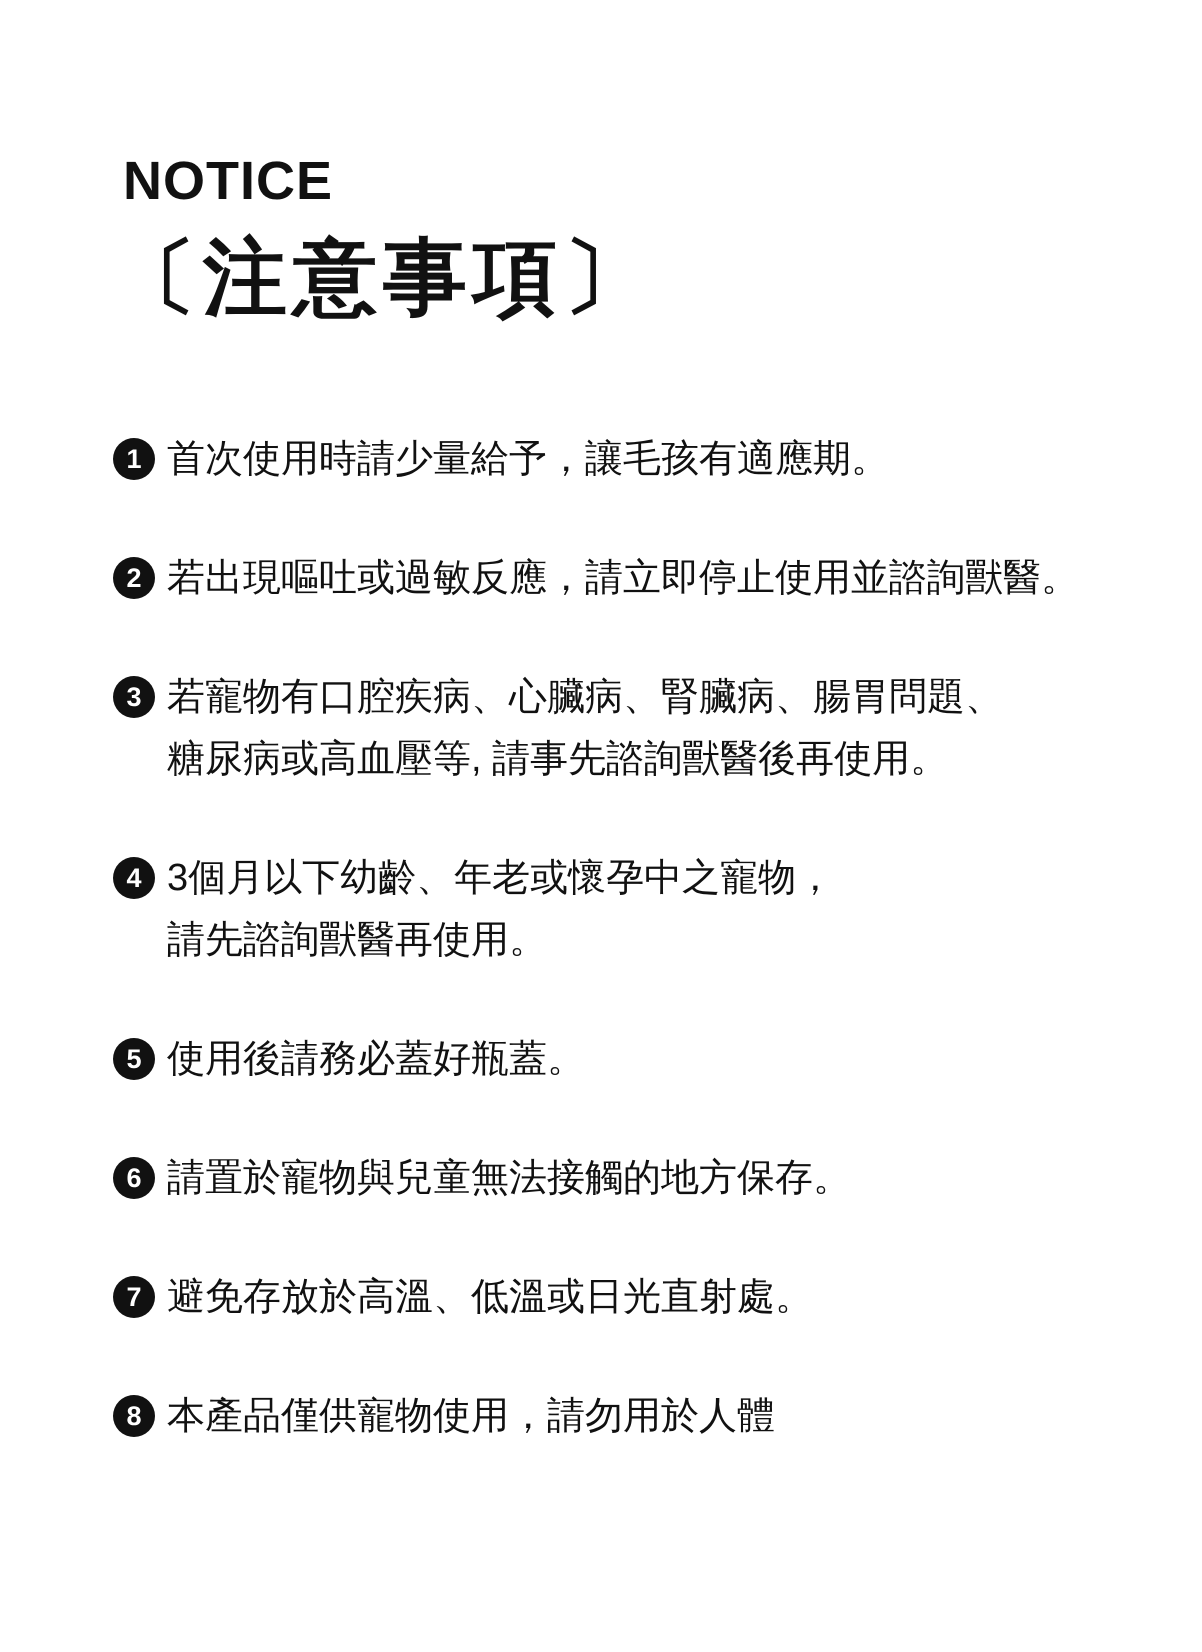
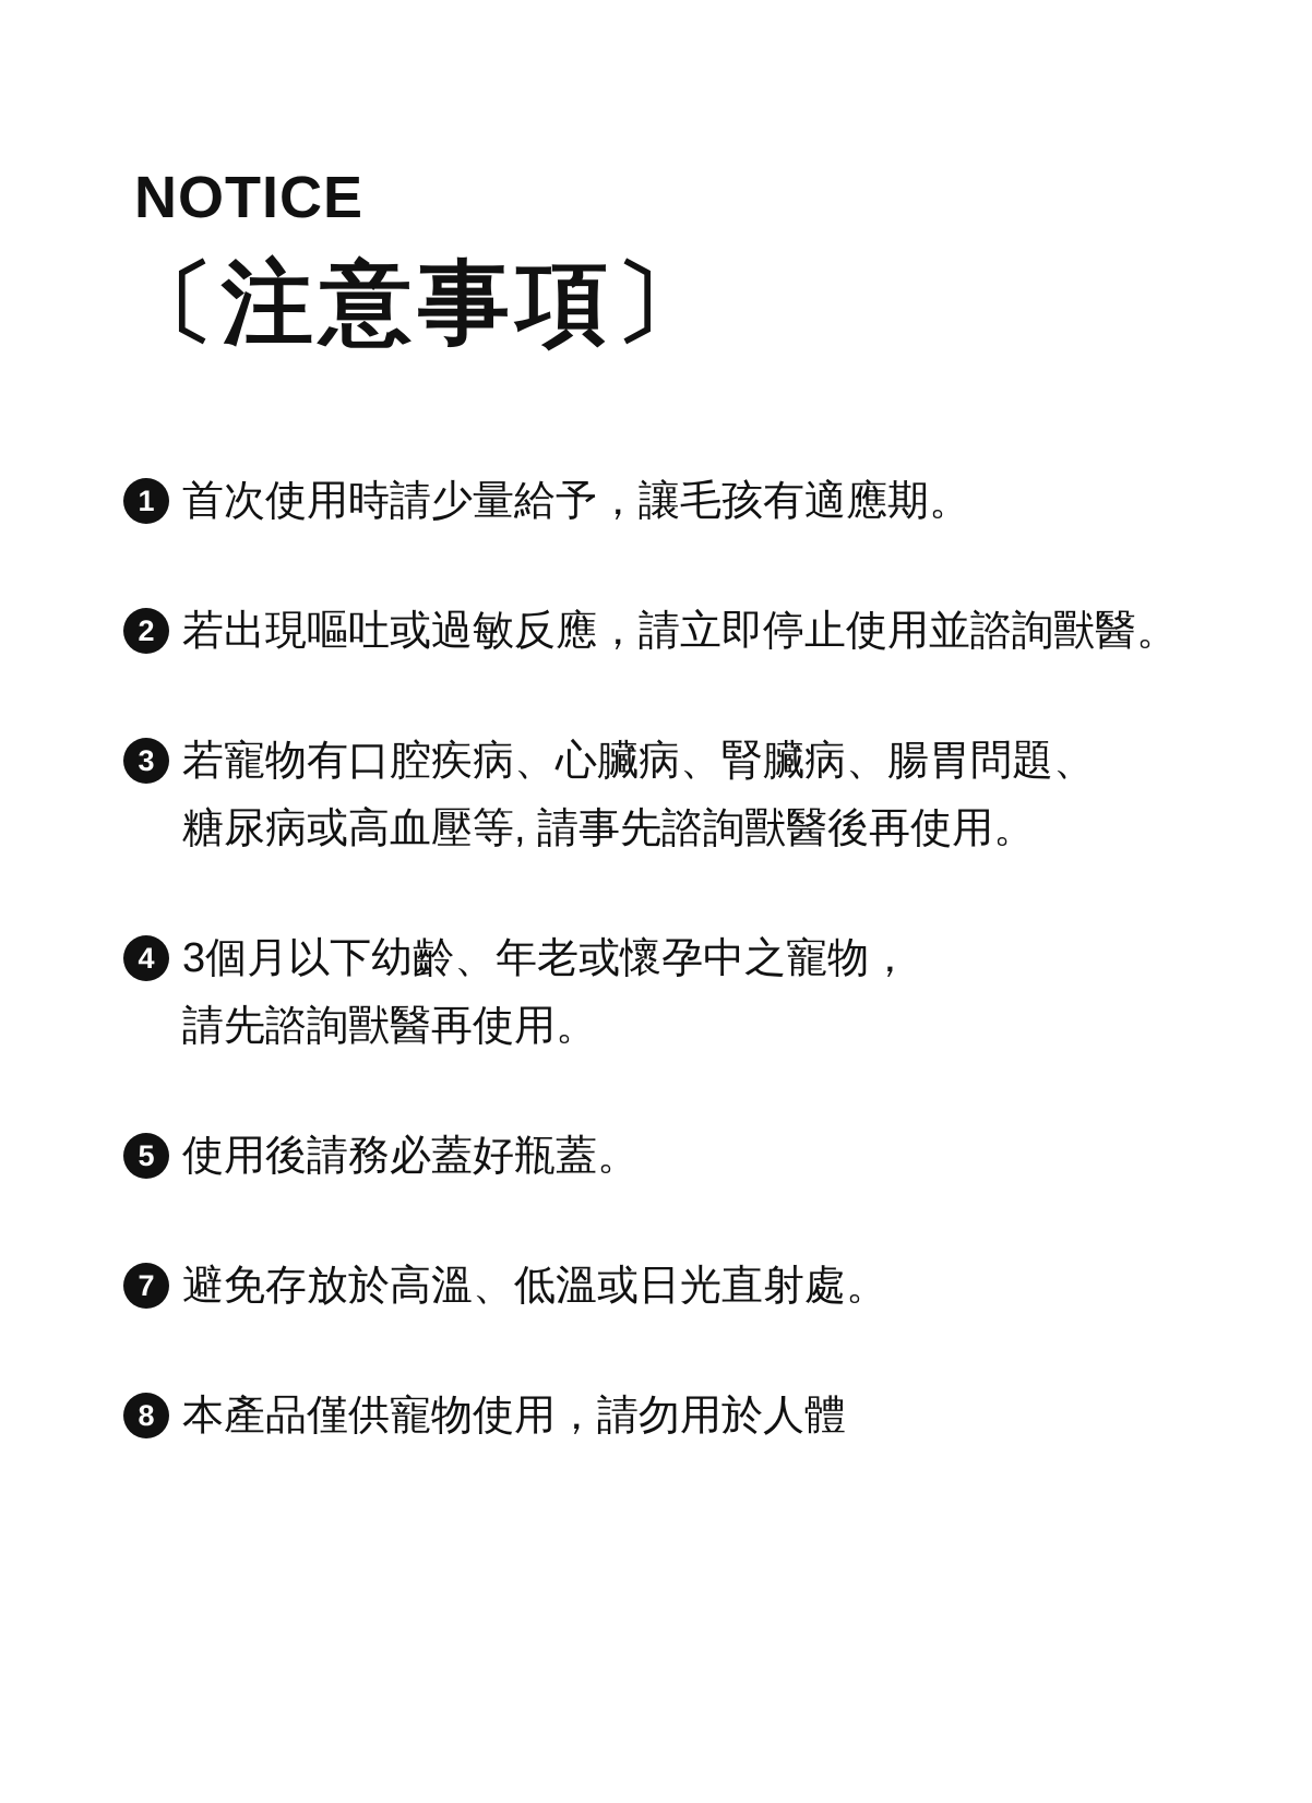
  NOTICE
  〔注意事項〕
  1
  首次使用時請少量給予，讓毛孩有適應期。
  2
  若出現嘔吐或過敏反應，請立即停止使用並諮詢獸醫。
  3
  若寵物有口腔疾病、心臟病、腎臟病、腸胃問題、
  糖尿病或高血壓等, 請事先諮詢獸醫後再使用。
  4
  3個月以下幼齡、年老或懷孕中之寵物，
  請先諮詢獸醫再使用。
  5
  使用後請務必蓋好瓶蓋。
- 6
- 請置於寵物與兒童無法接觸的地方保存。
  7
  避免存放於高溫、低溫或日光直射處。
  8
  本產品僅供寵物使用，請勿用於人體
